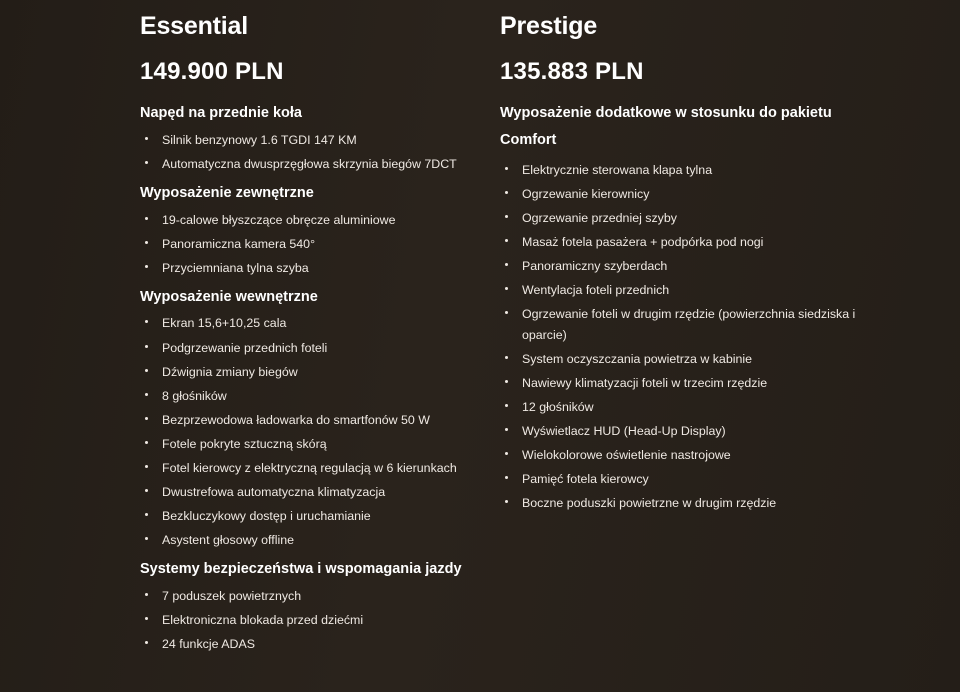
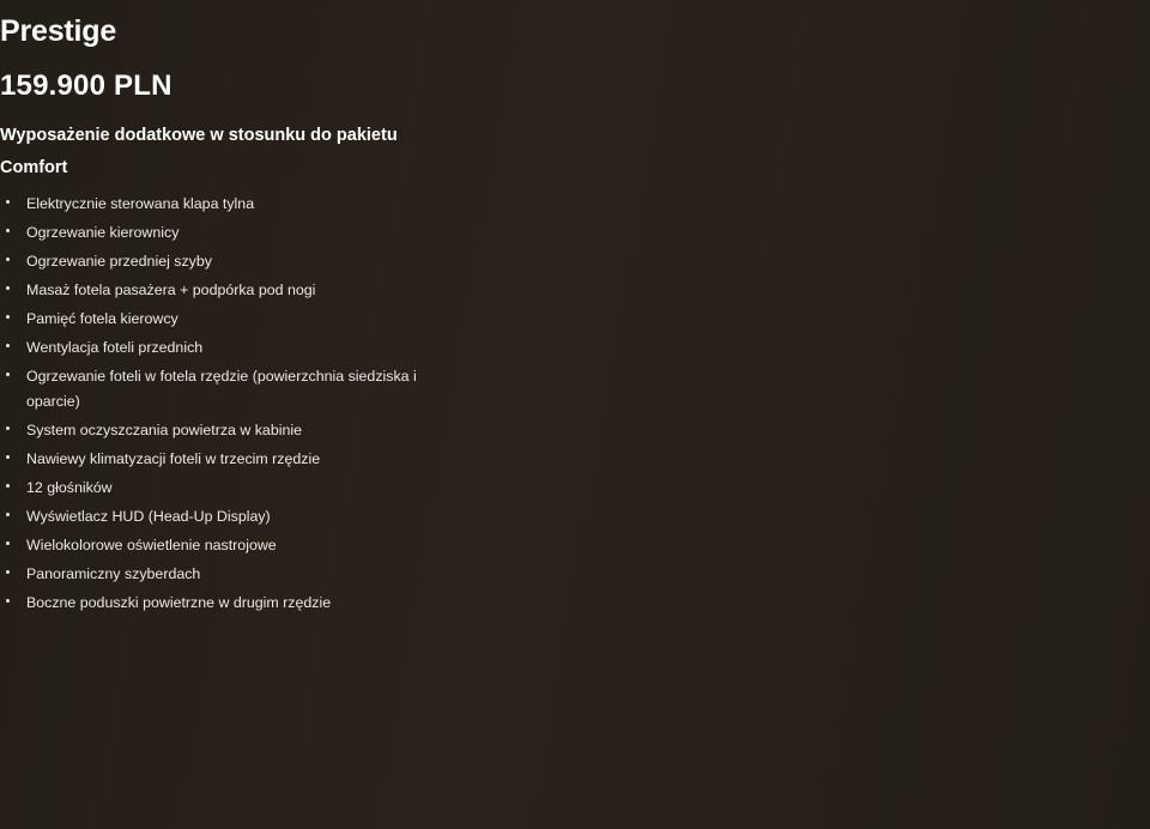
- Essential
- 149.900 PLN
- Napęd na przednie koła
- Silnik benzynowy 1.6 TGDI 147 KM
- Automatyczna dwusprzęgłowa skrzynia biegów 7DCT
- Wyposażenie zewnętrzne
- 19-calowe błyszczące obręcze aluminiowe
- Panoramiczna kamera 540°
- Przyciemniana tylna szyba
- Wyposażenie wewnętrzne
- Ekran 15,6+10,25 cala
- Podgrzewanie przednich foteli
- Dźwignia zmiany biegów
- 8 głośników
- Bezprzewodowa ładowarka do smartfonów 50 W
- Fotele pokryte sztuczną skórą
- Fotel kierowcy z elektryczną regulacją w 6 kierunkach
- Dwustrefowa automatyczna klimatyzacja
- Bezkluczykowy dostęp i uruchamianie
- Asystent głosowy offline
- Systemy bezpieczeństwa i wspomagania jazdy
- 7 poduszek powietrznych
- Elektroniczna blokada przed dziećmi
- 24 funkcje ADAS
  Prestige
- 135.883 PLN
+ 159.900 PLN
  Wyposażenie dodatkowe w stosunku do pakietu Comfort
  Elektrycznie sterowana klapa tylna
  Ogrzewanie kierownicy
  Ogrzewanie przedniej szyby
  Masaż fotela pasażera + podpórka pod nogi
- Panoramiczny szyberdach
+ Pamięć fotela kierowcy
  Wentylacja foteli przednich
- Ogrzewanie foteli w drugim rzędzie (powierzchnia siedziska i oparcie)
+ Ogrzewanie foteli w fotela rzędzie (powierzchnia siedziska i oparcie)
  System oczyszczania powietrza w kabinie
  Nawiewy klimatyzacji foteli w trzecim rzędzie
  12 głośników
  Wyświetlacz HUD (Head-Up Display)
  Wielokolorowe oświetlenie nastrojowe
- Pamięć fotela kierowcy
+ Panoramiczny szyberdach
  Boczne poduszki powietrzne w drugim rzędzie
